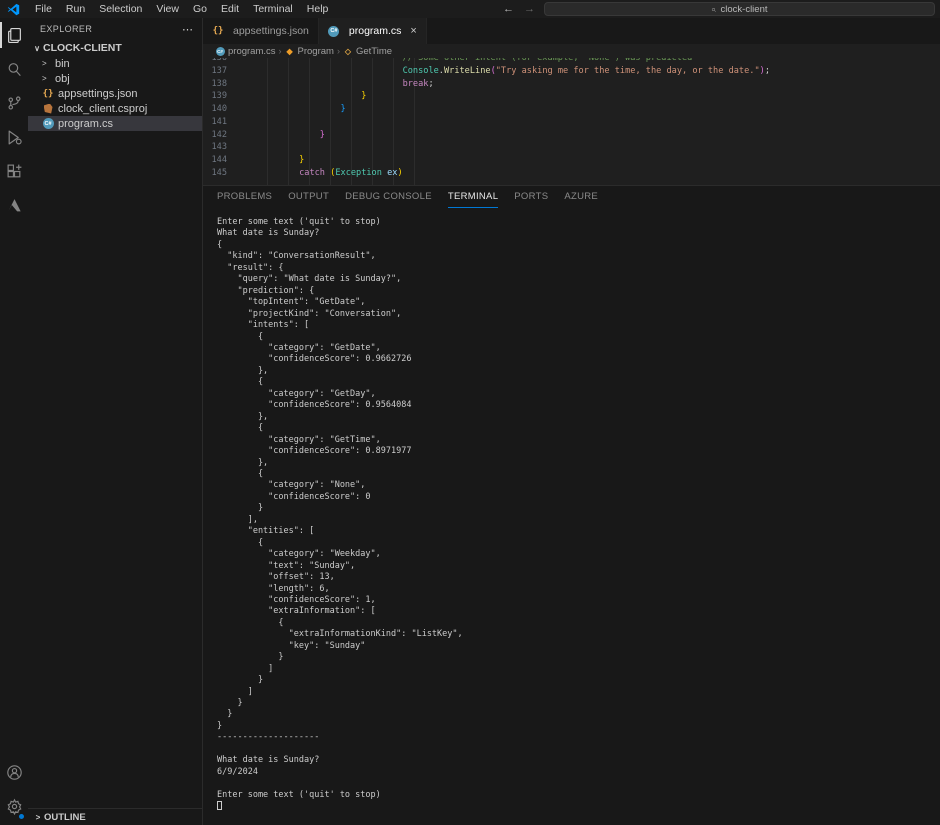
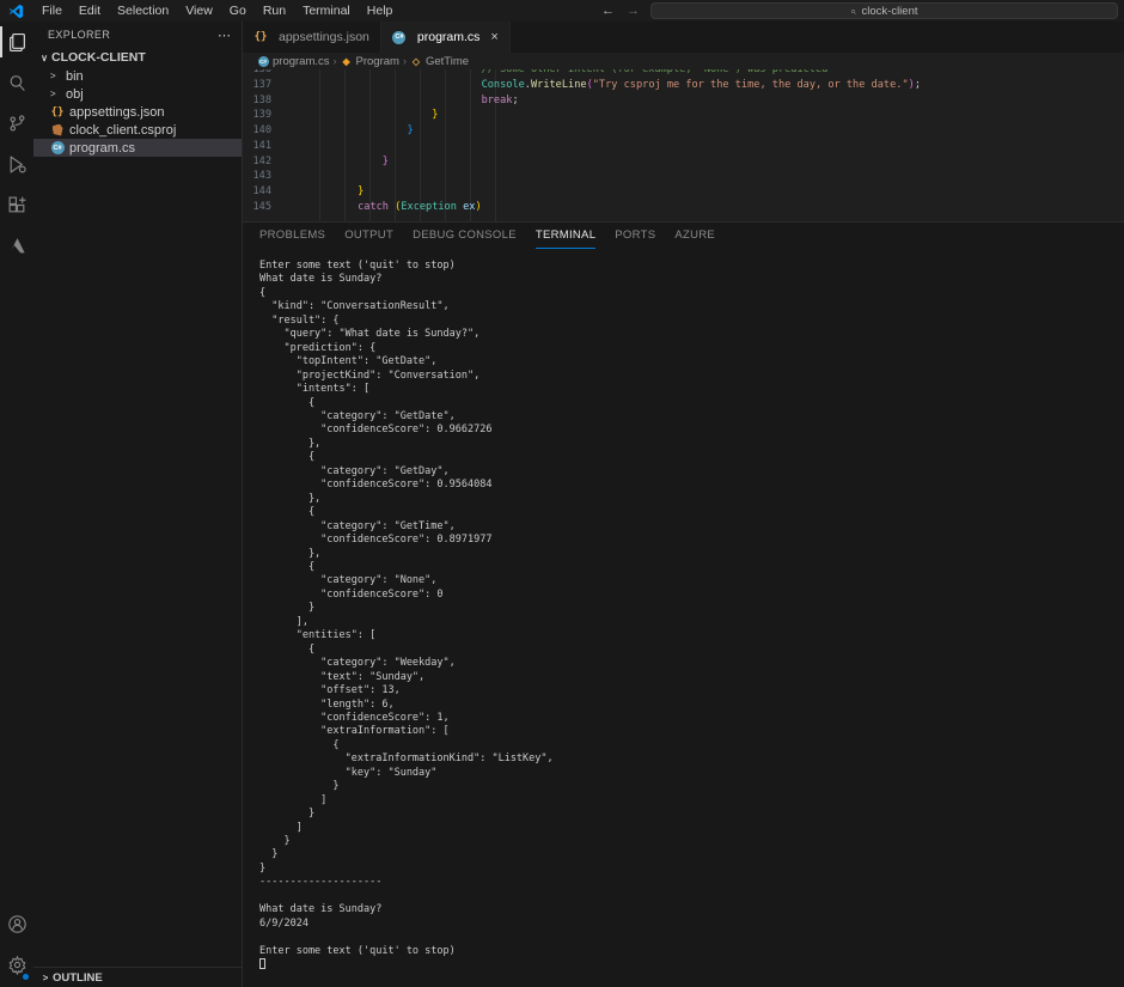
  File
- Run
+ Edit
  Selection
  View
  Go
- Edit
+ Run
  Terminal
  Help
  ←
  →
  clock-client
  EXPLORER
  ⋯
  ∨
  CLOCK-CLIENT
  >
  bin
  >
  obj
  {}
  appsettings.json
  clock_client.csproj
  program.cs
  >
  OUTLINE
  {}
  appsettings.json
  program.cs
  ×
  program.cs
  ›
  ◆
  Program
  ›
  ◇
  GetTime
  136
  Some other intent (for example, "None") was predicted
  137
- sole.WriteLine("Try asking me for the time, the day, or the date.");
+ sole.WriteLine("Try csproj me for the time, the day, or the date.");
  138
  139
  140
  141
  142
  143
  144
  145
  PROBLEMS
  OUTPUT
  DEBUG CONSOLE
  TERMINAL
  PORTS
  AZURE
  Enter some text ('quit' to stop)
  What date is Sunday?
  {
  "kind": "ConversationResult",
  "result": {
  "query": "What date is Sunday?",
  "prediction": {
  "topIntent": "GetDate",
  "projectKind": "Conversation",
  "intents": [
  {
  "category": "GetDate",
  "confidenceScore": 0.9662726
  },
  {
  "category": "GetDay",
  "confidenceScore": 0.9564084
  },
  {
  "category": "GetTime",
  "confidenceScore": 0.8971977
  },
  {
  "category": "None",
  "confidenceScore": 0
  }
  ],
  "entities": [
  {
  "category": "Weekday",
  "text": "Sunday",
  "offset": 13,
  "length": 6,
  "confidenceScore": 1,
  "extraInformation": [
  {
  "extraInformationKind": "ListKey",
  "key": "Sunday"
  }
  ]
  }
  ]
  }
  }
  }
  --------------------
  What date is Sunday?
  6/9/2024
  Enter some text ('quit' to stop)
